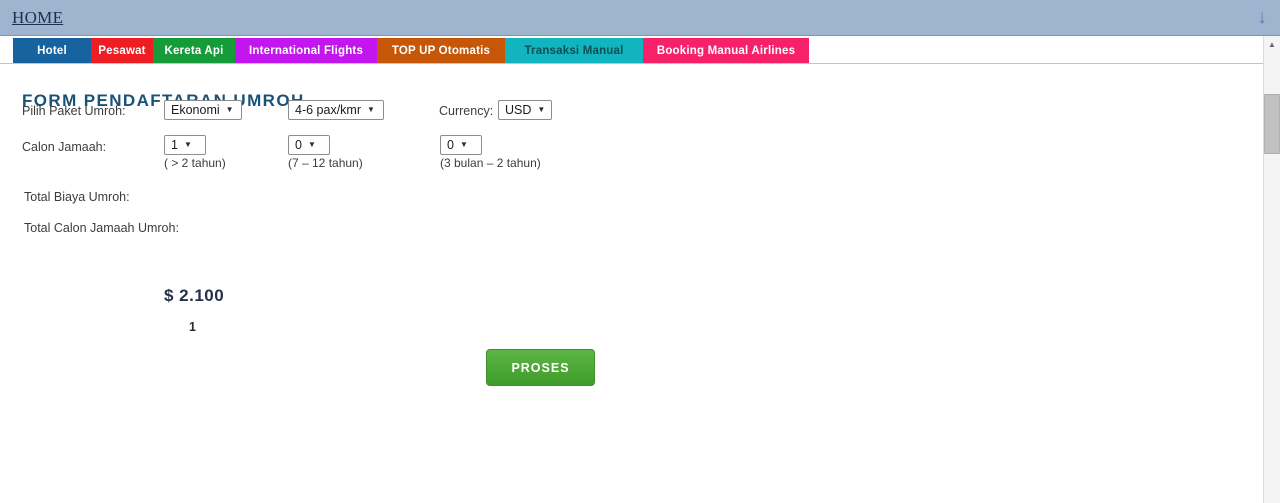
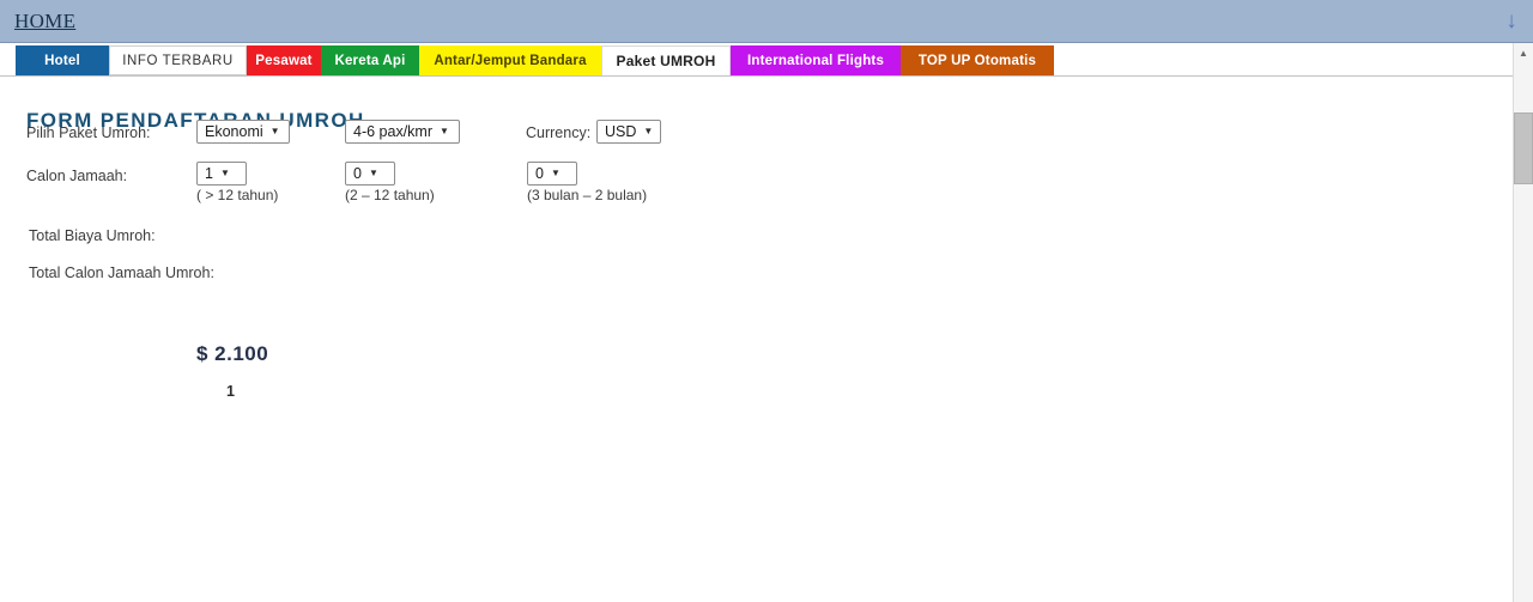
  HOME
  ↓
  Hotel
+ INFO TERBARU
  Pesawat
  Kereta Api
+ Antar/Jemput Bandara
+ Paket UMROH
  International Flights
  TOP UP Otomatis
- Transaksi Manual
- Booking Manual Airlines
  Pilih Paket Umroh:
  Ekonomi
  ▼
  4-6 pax/kmr
  ▼
  Currency:
  USD
  ▼
  Calon Jamaah:
  1
  ▼
- ( > 2 tahun)
+ ( > 12 tahun)
  0
  ▼
- (7 – 12 tahun)
+ (2 – 12 tahun)
  0
  ▼
- (3 bulan – 2 tahun)
+ (3 bulan – 2 bulan)
  Total Biaya Umroh:
  $ 2.100
  Total Calon Jamaah Umroh:
  1
- PROSES
  ▲
